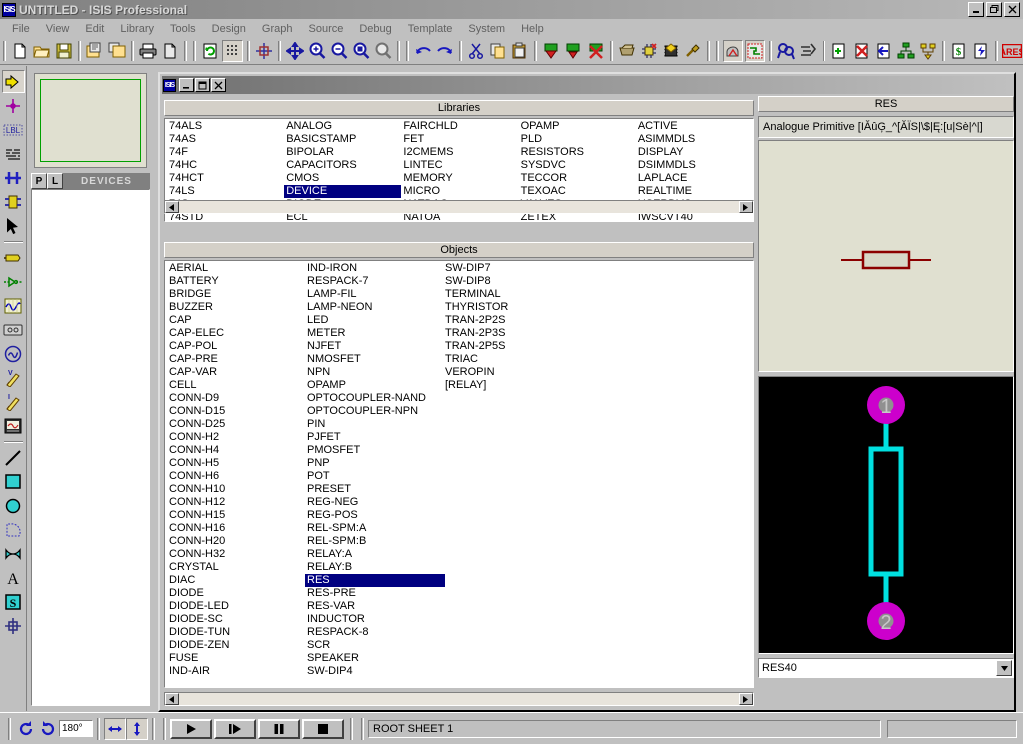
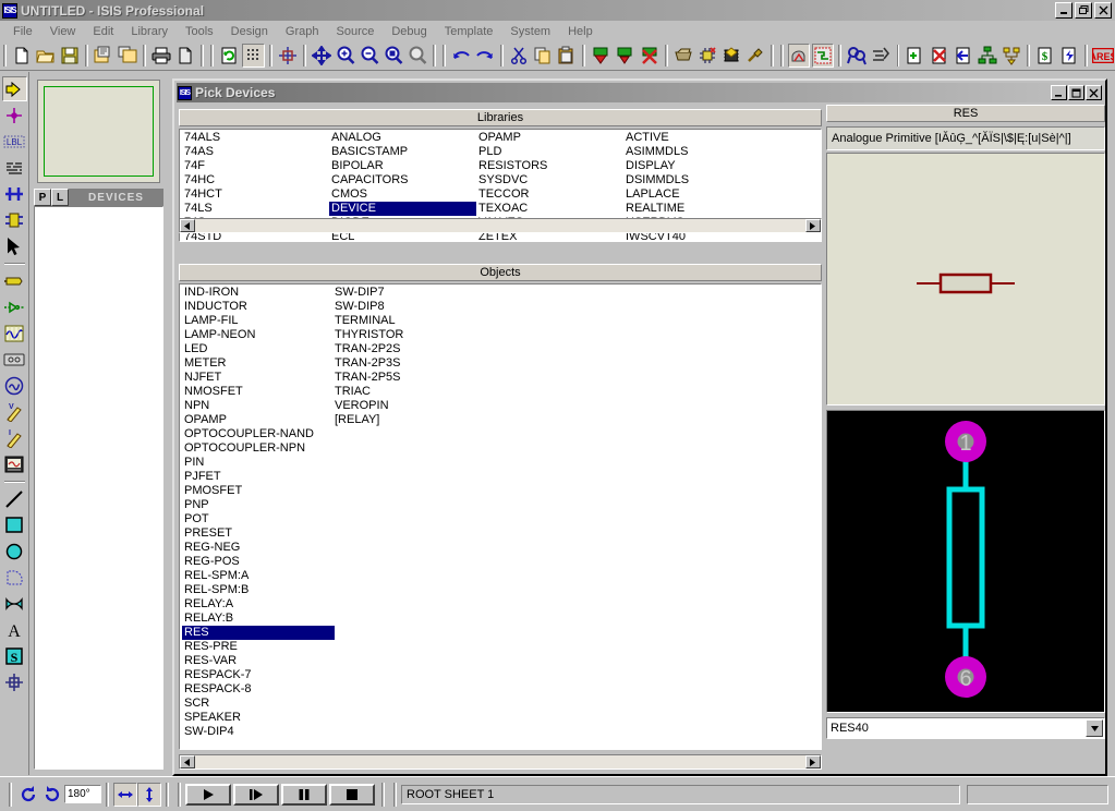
  ISIS
  UNTITLED - ISIS Professional
  File
  View
  Edit
  Library
  Tools
  Design
  Graph
  Source
  Debug
  Template
  System
  Help
  $
  ARES
  LBL
  A
  S
  P
  L
  DEVICES
+ Pick Devices
  Libraries
  74ALS
  74AS
  74F
  74HC
  74HCT
  74LS
  74STD
  ANALOG
  BASICSTAMP
  BIPOLAR
  CAPACITORS
  CMOS
  DEVICE
  ECL
- FAIRCHLD
- FET
- I2CMEMS
- LINTEC
- MEMORY
- MICRO
- NATOA
  OPAMP
  PLD
  RESISTORS
  SYSDVC
  TECCOR
  TEXOAC
  ZETEX
  ACTIVE
  ASIMMDLS
  DISPLAY
  DSIMMDLS
  LAPLACE
  REALTIME
  IWSCVT40
  Objects
- AERIAL
- BATTERY
- BRIDGE
- BUZZER
- CAP
- CAP-ELEC
- CAP-POL
- CAP-PRE
- CAP-VAR
- CELL
- CONN-D9
- CONN-D15
- CONN-D25
- CONN-H2
- CONN-H4
- CONN-H5
- CONN-H6
- CONN-H10
- CONN-H12
- CONN-H15
- CONN-H16
- CONN-H20
- CONN-H32
- CRYSTAL
- DIAC
- DIODE
- DIODE-LED
- DIODE-SC
- DIODE-TUN
- DIODE-ZEN
- FUSE
- IND-AIR
  IND-IRON
- RESPACK-7
+ INDUCTOR
  LAMP-FIL
  LAMP-NEON
  LED
  METER
  NJFET
  NMOSFET
  NPN
  OPAMP
  OPTOCOUPLER-NAND
  OPTOCOUPLER-NPN
  PIN
  PJFET
  PMOSFET
  PNP
  POT
  PRESET
  REG-NEG
  REG-POS
  REL-SPM:A
  REL-SPM:B
  RELAY:A
  RELAY:B
  RES
  RES-PRE
  RES-VAR
- INDUCTOR
+ RESPACK-7
  RESPACK-8
  SCR
  SPEAKER
  SW-DIP4
  SW-DIP7
  SW-DIP8
  TERMINAL
  THYRISTOR
  TRAN-2P2S
  TRAN-2P3S
  TRAN-2P5S
  TRIAC
  VEROPIN
  [RELAY]
  RES
  Analogue Primitive [IĂûĢ_^[ĂÏS|\$|Ę:[u|Sè|^|]
  1
- 2
+ 6
  RES40
  180°
  ROOT SHEET 1
